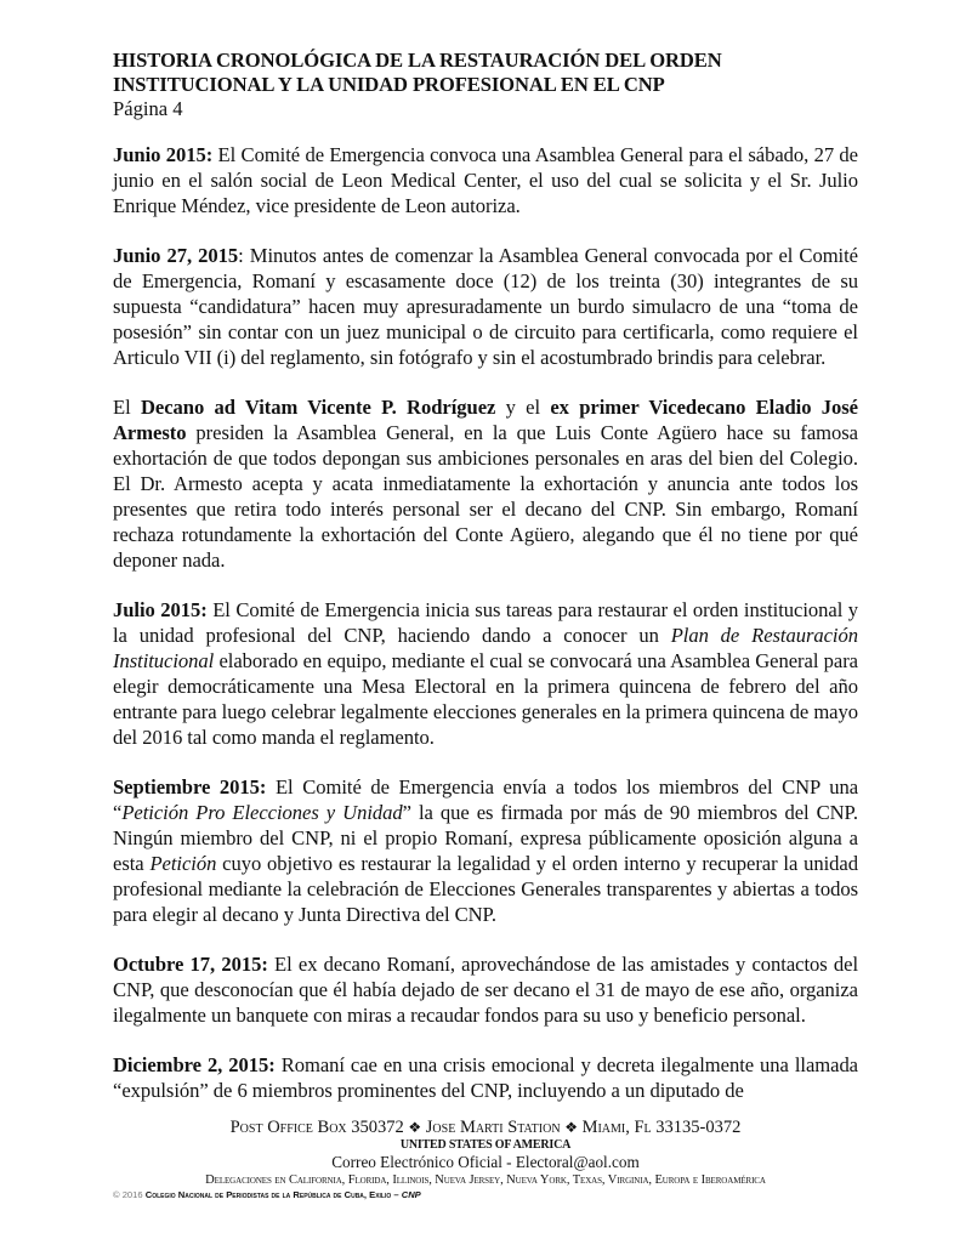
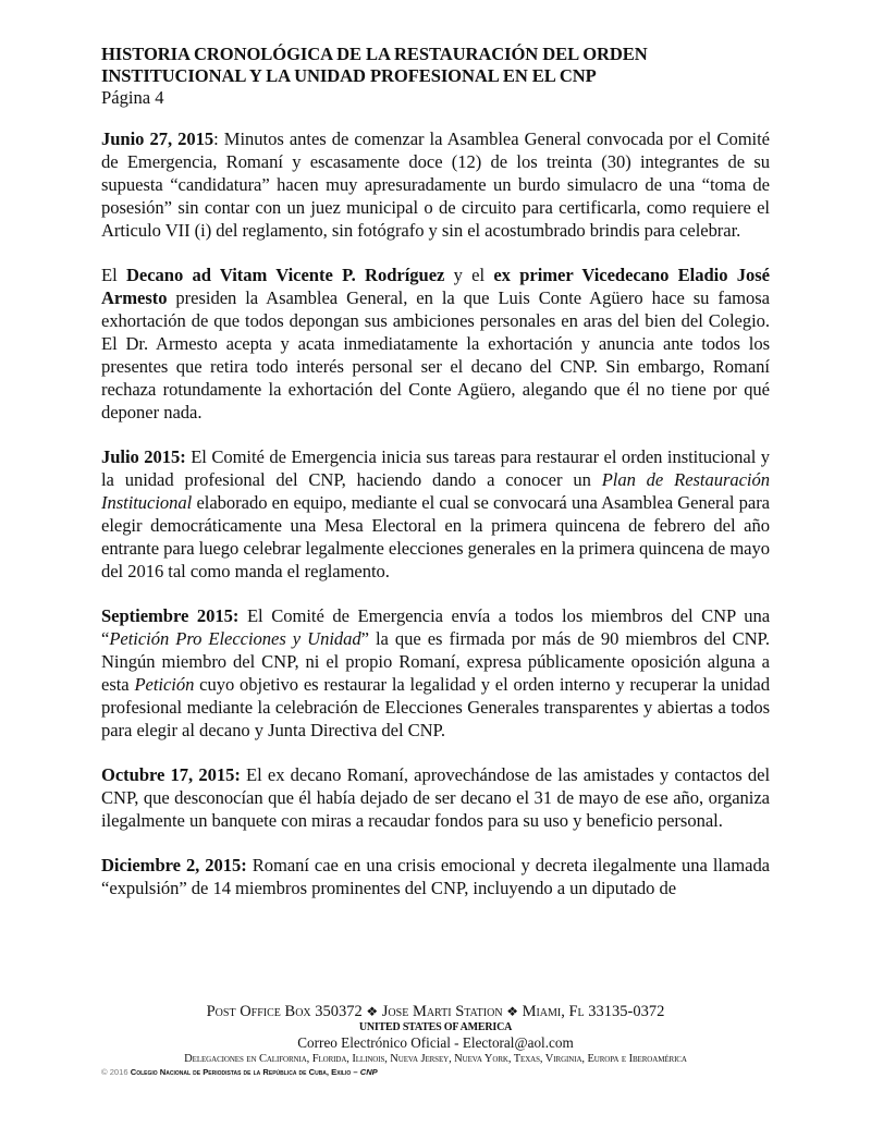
  HISTORIA CRONOLÓGICA DE LA RESTAURACIÓN DEL ORDEN
  INSTITUCIONAL Y LA UNIDAD PROFESIONAL EN EL CNP
  Página 4
- Junio 2015: El Comité de Emergencia convoca una Asamblea General para el sábado, 27 de junio en el salón social de Leon Medical Center, el uso del cual se solicita y el Sr. Julio Enrique Méndez, vice presidente de Leon autoriza.
  Junio 27, 2015: Minutos antes de comenzar la Asamblea General convocada por el Comité de Emergencia, Romaní y escasamente doce (12) de los treinta (30) integrantes de su supuesta “candidatura” hacen muy apresuradamente un burdo simulacro de una “toma de posesión” sin contar con un juez municipal o de circuito para certificarla, como requiere el Articulo VII (i) del reglamento, sin fotógrafo y sin el acostumbrado brindis para celebrar.
  El Decano ad Vitam Vicente P. Rodríguez y el ex primer Vicedecano Eladio José Armesto presiden la Asamblea General, en la que Luis Conte Agüero hace su famosa exhortación de que todos depongan sus ambiciones personales en aras del bien del Colegio. El Dr. Armesto acepta y acata inmediatamente la exhortación y anuncia ante todos los presentes que retira todo interés personal ser el decano del CNP. Sin embargo, Romaní rechaza rotundamente la exhortación del Conte Agüero, alegando que él no tiene por qué deponer nada.
  Julio 2015: El Comité de Emergencia inicia sus tareas para restaurar el orden institucional y la unidad profesional del CNP, haciendo dando a conocer un Plan de Restauración Institucional elaborado en equipo, mediante el cual se convocará una Asamblea General para elegir democráticamente una Mesa Electoral en la primera quincena de febrero del año entrante para luego celebrar legalmente elecciones generales en la primera quincena de mayo del 2016 tal como manda el reglamento.
  Septiembre 2015: El Comité de Emergencia envía a todos los miembros del CNP una “Petición Pro Elecciones y Unidad” la que es firmada por más de 90 miembros del CNP. Ningún miembro del CNP, ni el propio Romaní, expresa públicamente oposición alguna a esta Petición cuyo objetivo es restaurar la legalidad y el orden interno y recuperar la unidad profesional mediante la celebración de Elecciones Generales transparentes y abiertas a todos para elegir al decano y Junta Directiva del CNP.
  Octubre 17, 2015: El ex decano Romaní, aprovechándose de las amistades y contactos del CNP, que desconocían que él había dejado de ser decano el 31 de mayo de ese año, organiza ilegalmente un banquete con miras a recaudar fondos para su uso y beneficio personal.
- Diciembre 2, 2015: Romaní cae en una crisis emocional y decreta ilegalmente una llamada “expulsión” de 6 miembros prominentes del CNP, incluyendo a un diputado de
+ Diciembre 2, 2015: Romaní cae en una crisis emocional y decreta ilegalmente una llamada “expulsión” de 14 miembros prominentes del CNP, incluyendo a un diputado de
  Post Office Box 350372 ❖ Jose Marti Station ❖ Miami, Fl 33135-0372
  UNITED STATES OF AMERICA
  Correo Electrónico Oficial - Electoral@aol.com
  Delegaciones en California, Florida, Illinois, Nueva Jersey, Nueva York, Texas, Virginia, Europa e Iberoamérica
  © 2016 Colegio Nacional de Periodistas de la República de Cuba, Exilio – CNP
